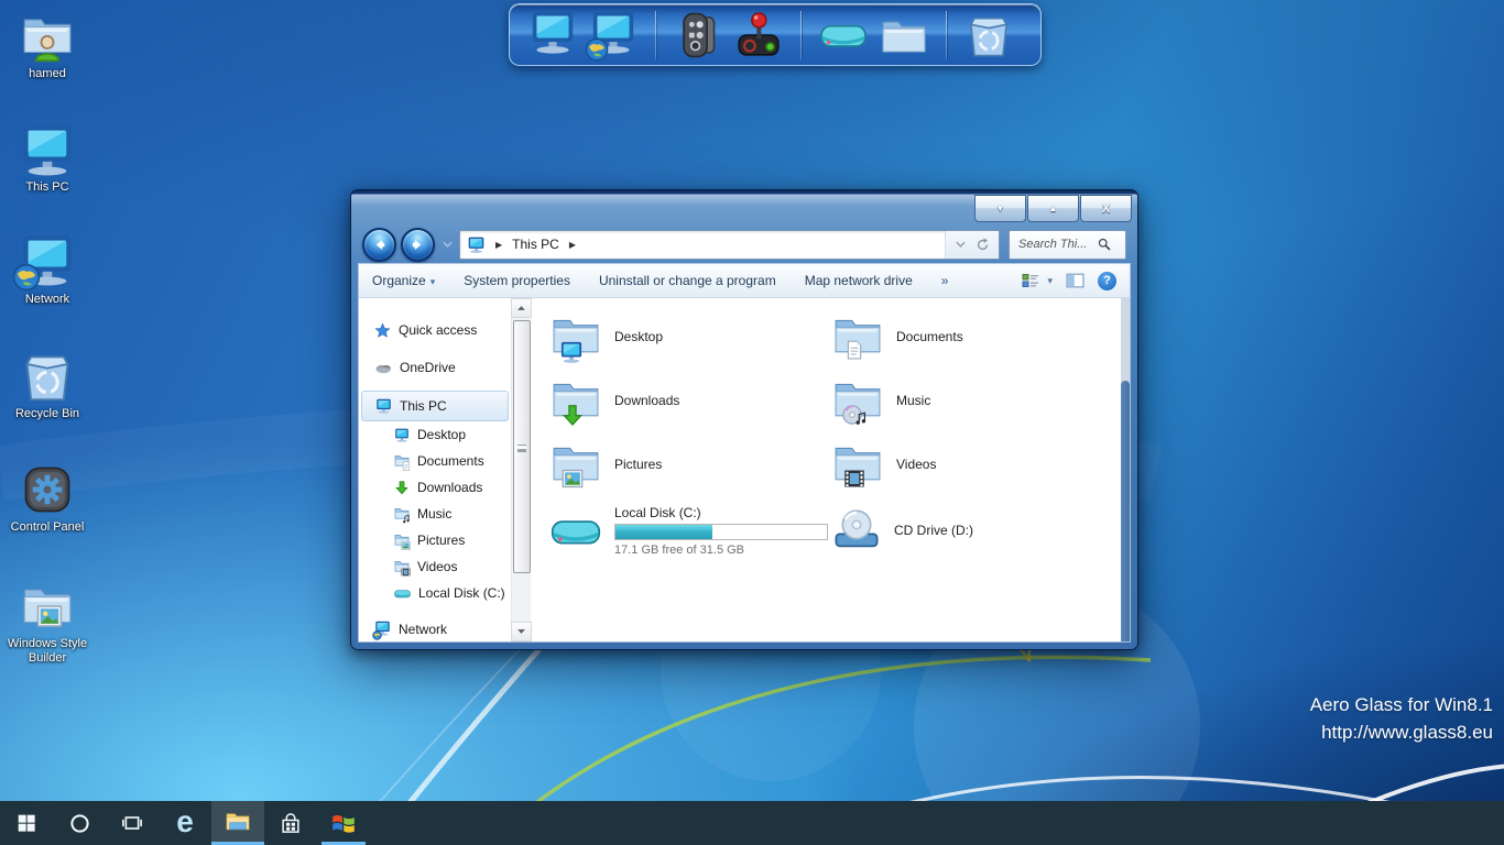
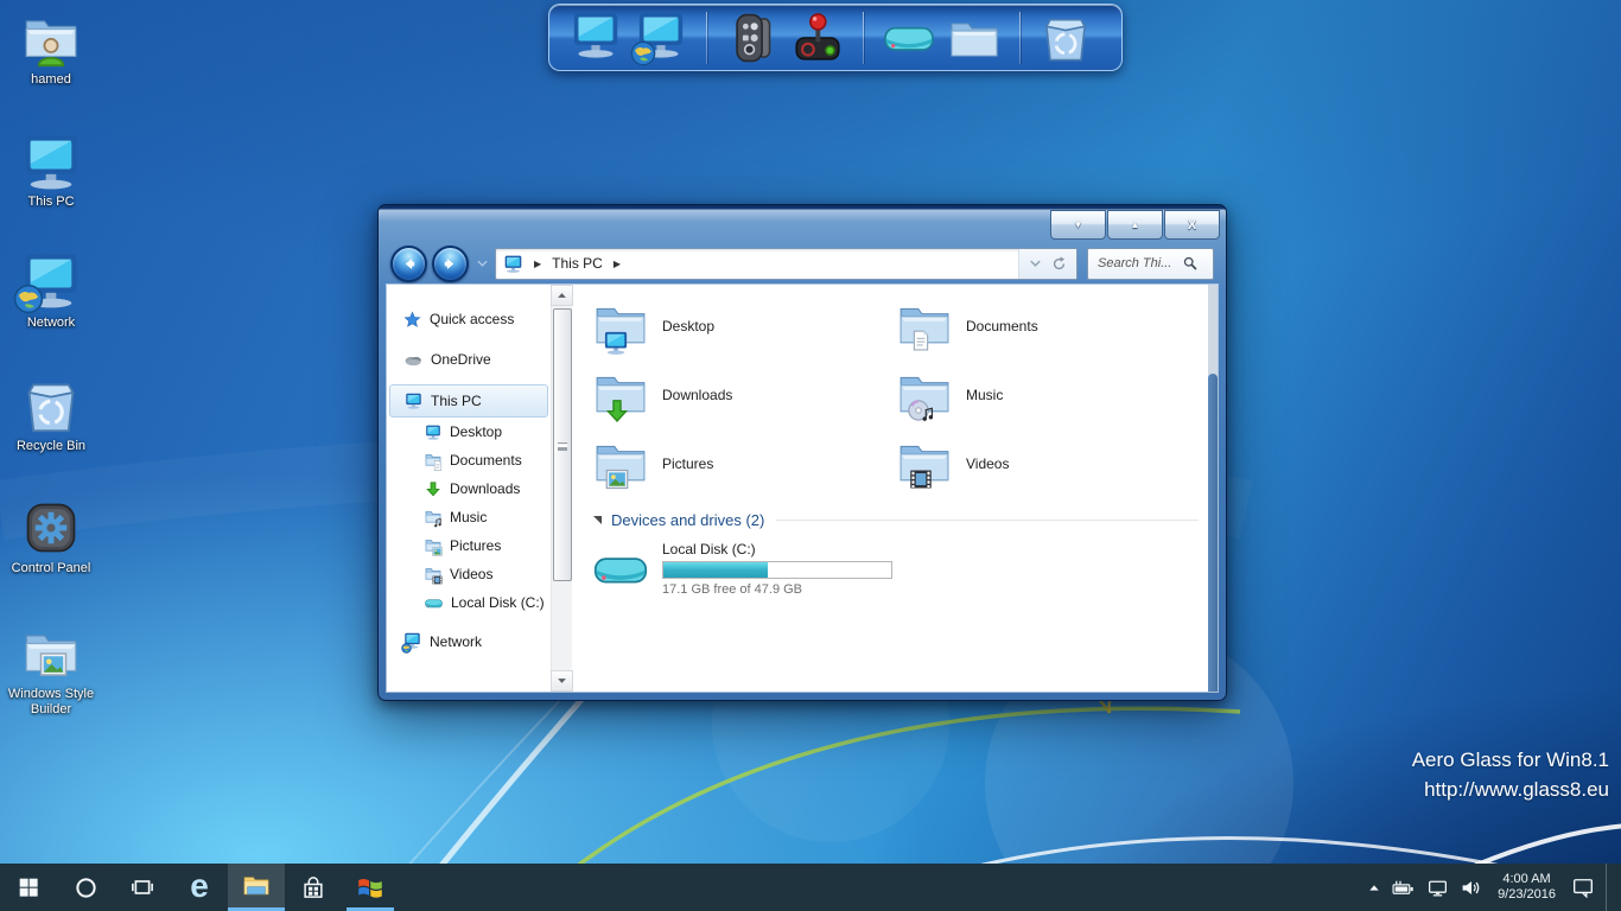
  hamed
  This PC
  Network
  Recycle Bin
  Control Panel
  Windows Style Builder
  Aero Glass for Win8.1
  http://www.glass8.eu
  ▼
  ▲
  X
  ▶
  This PC
  ▶
  Search Thi...
- Organize ▾
- System properties
- Uninstall or change a program
- Map network drive
- »
- ▾
- ?
  Quick access
  OneDrive
  This PC
  Desktop
  Documents
  Downloads
  Music
  Pictures
  Videos
  Local Disk (C:)
  Network
  Desktop
  Documents
  Downloads
  Music
  Pictures
  Videos
+ Devices and drives (2)
  Local Disk (C:)
- 17.1 GB free of 31.5 GB
+ 17.1 GB free of 47.9 GB
- CD Drive (D:)
  e
+ 4:00 AM
+ 9/23/2016
